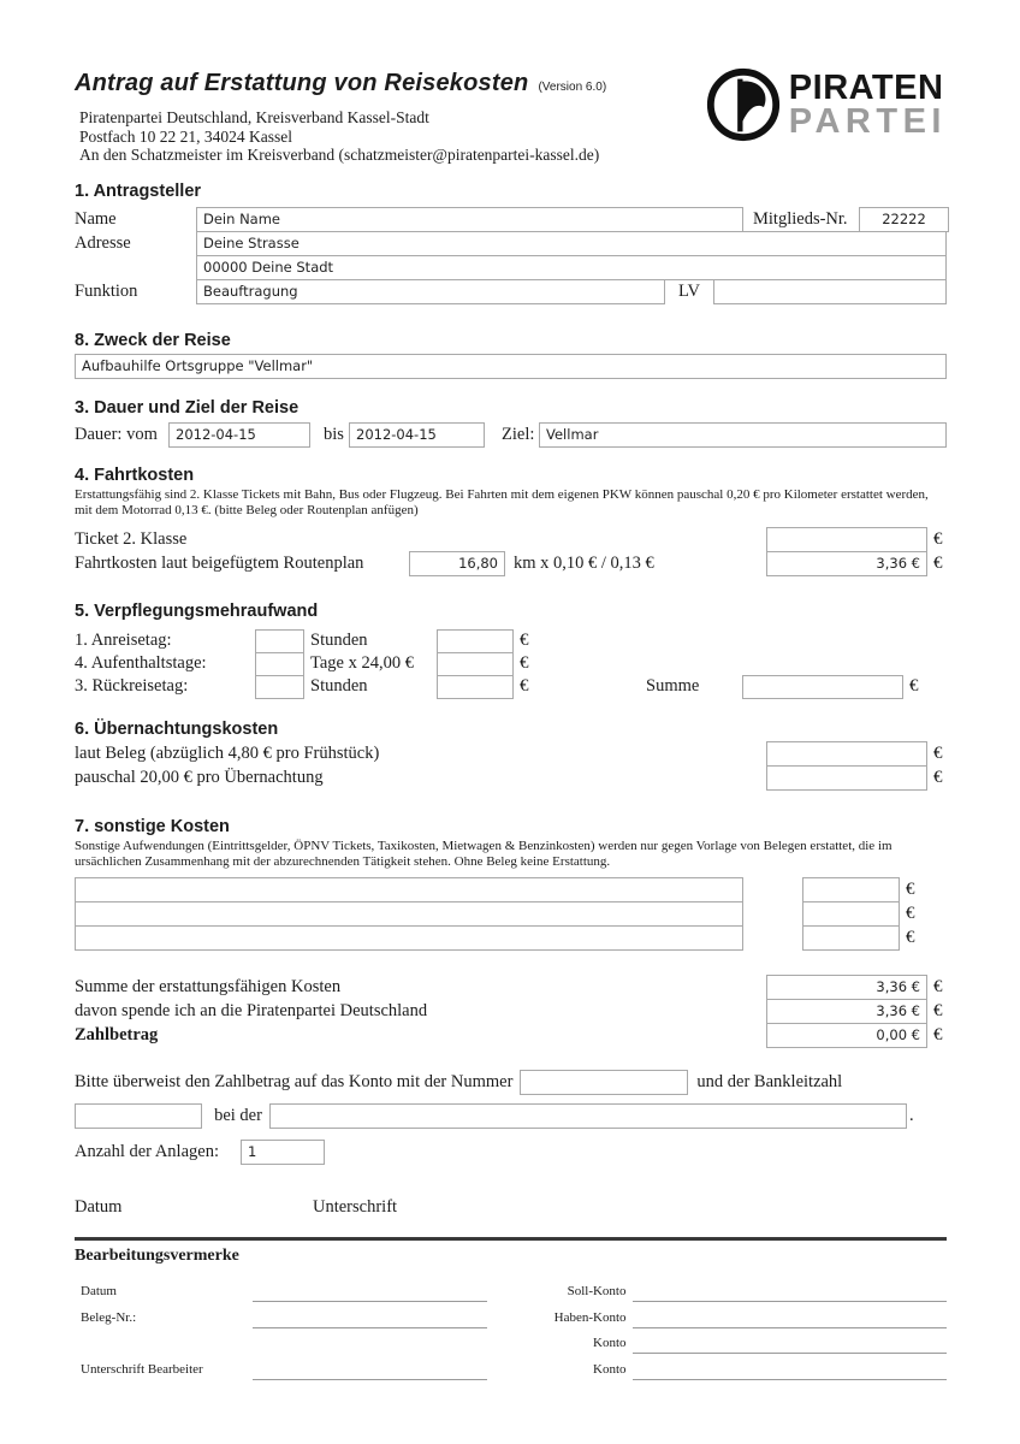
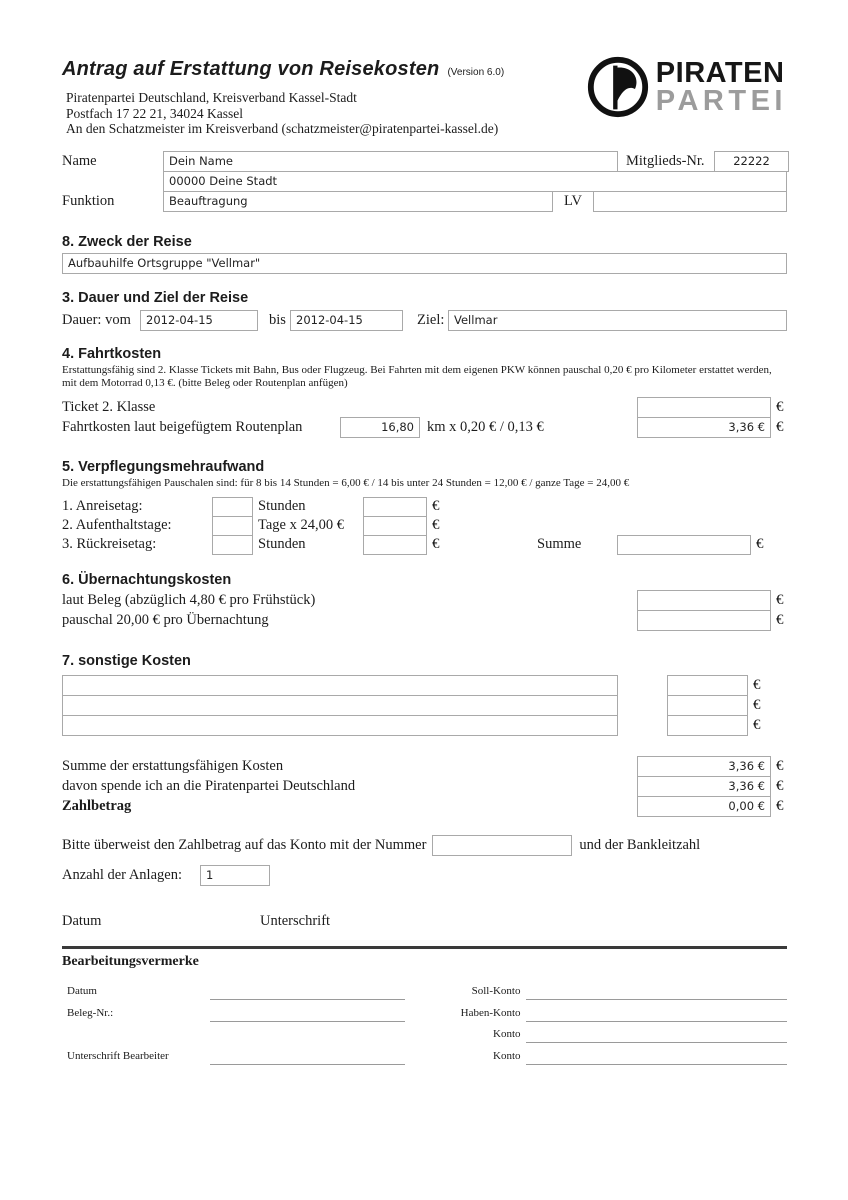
  Antrag auf Erstattung von Reisekosten (Version 6.0)
  Piratenpartei Deutschland, Kreisverband Kassel-Stadt
- Postfach 10 22 21, 34024 Kassel
+ Postfach 17 22 21, 34024 Kassel
  An den Schatzmeister im Kreisverband (schatzmeister@piratenpartei-kassel.de)
  PIRATEN
  PARTEI
- 1. Antragsteller
  Name
  Dein Name
  Mitglieds-Nr.
  22222
- Adresse
- Deine Strasse
  00000 Deine Stadt
  Funktion
  Beauftragung
  LV
  8. Zweck der Reise
  Aufbauhilfe Ortsgruppe "Vellmar"
  3. Dauer und Ziel der Reise
  Dauer: vom
  2012-04-15
  bis
  2012-04-15
  Ziel:
  Vellmar
  4. Fahrtkosten
  Erstattungsfähig sind 2. Klasse Tickets mit Bahn, Bus oder Flugzeug. Bei Fahrten mit dem eigenen PKW können pauschal 0,20 € pro Kilometer erstattet werden, mit dem Motorrad 0,13 €. (bitte Beleg oder Routenplan anfügen)
  Ticket 2. Klasse
  €
  Fahrtkosten laut beigefügtem Routenplan
  16,80
- km x 0,10 € / 0,13 €
+ km x 0,20 € / 0,13 €
  3,36 €
  €
  5. Verpflegungsmehraufwand
+ Die erstattungsfähigen Pauschalen sind: für 8 bis 14 Stunden = 6,00 € / 14 bis unter 24 Stunden = 12,00 € / ganze Tage = 24,00 €
  1. Anreisetag:
  Stunden
  €
- 4. Aufenthaltstage:
+ 2. Aufenthaltstage:
  Tage x 24,00 €
  €
  3. Rückreisetag:
  Stunden
  €
  Summe
  €
  6. Übernachtungskosten
  laut Beleg (abzüglich 4,80 € pro Frühstück)
  €
  pauschal 20,00 € pro Übernachtung
  €
  7. sonstige Kosten
- Sonstige Aufwendungen (Eintrittsgelder, ÖPNV Tickets, Taxikosten, Mietwagen & Benzinkosten) werden nur gegen Vorlage von Belegen erstattet, die im ursächlichen Zusammenhang mit der abzurechnenden Tätigkeit stehen. Ohne Beleg keine Erstattung.
  €
  €
  €
  Summe der erstattungsfähigen Kosten
  3,36 €
  €
  davon spende ich an die Piratenpartei Deutschland
  3,36 €
  €
  Zahlbetrag
  0,00 €
  €
  Bitte überweist den Zahlbetrag auf das Konto mit der Nummer
  und der Bankleitzahl
- bei der
- .
  Anzahl der Anlagen:
  1
  Datum
  Unterschrift
  Bearbeitungsvermerke
  Datum
  Beleg-Nr.:
  Unterschrift Bearbeiter
  Soll-Konto
  Haben-Konto
  Konto
  Konto
